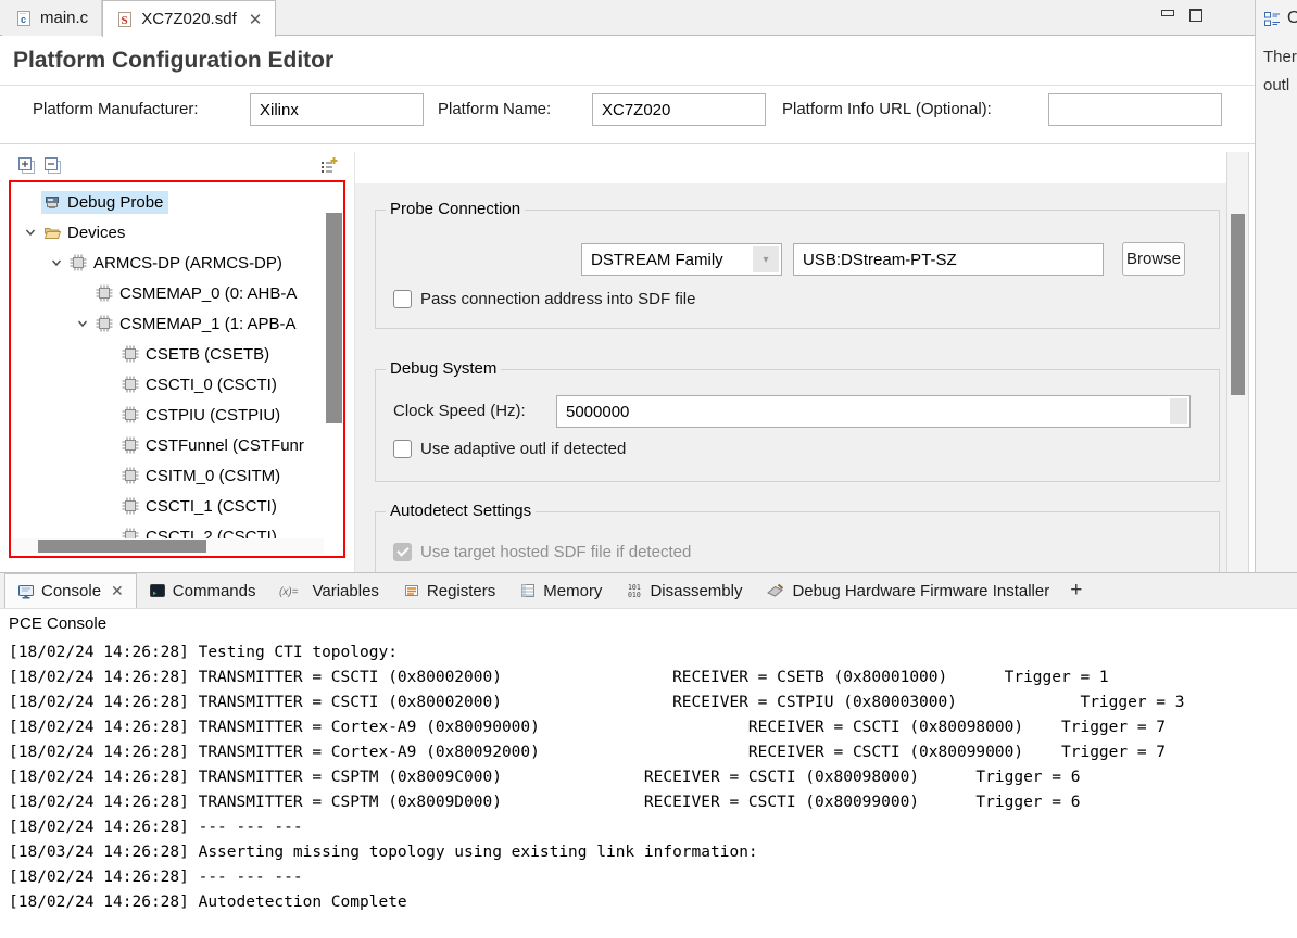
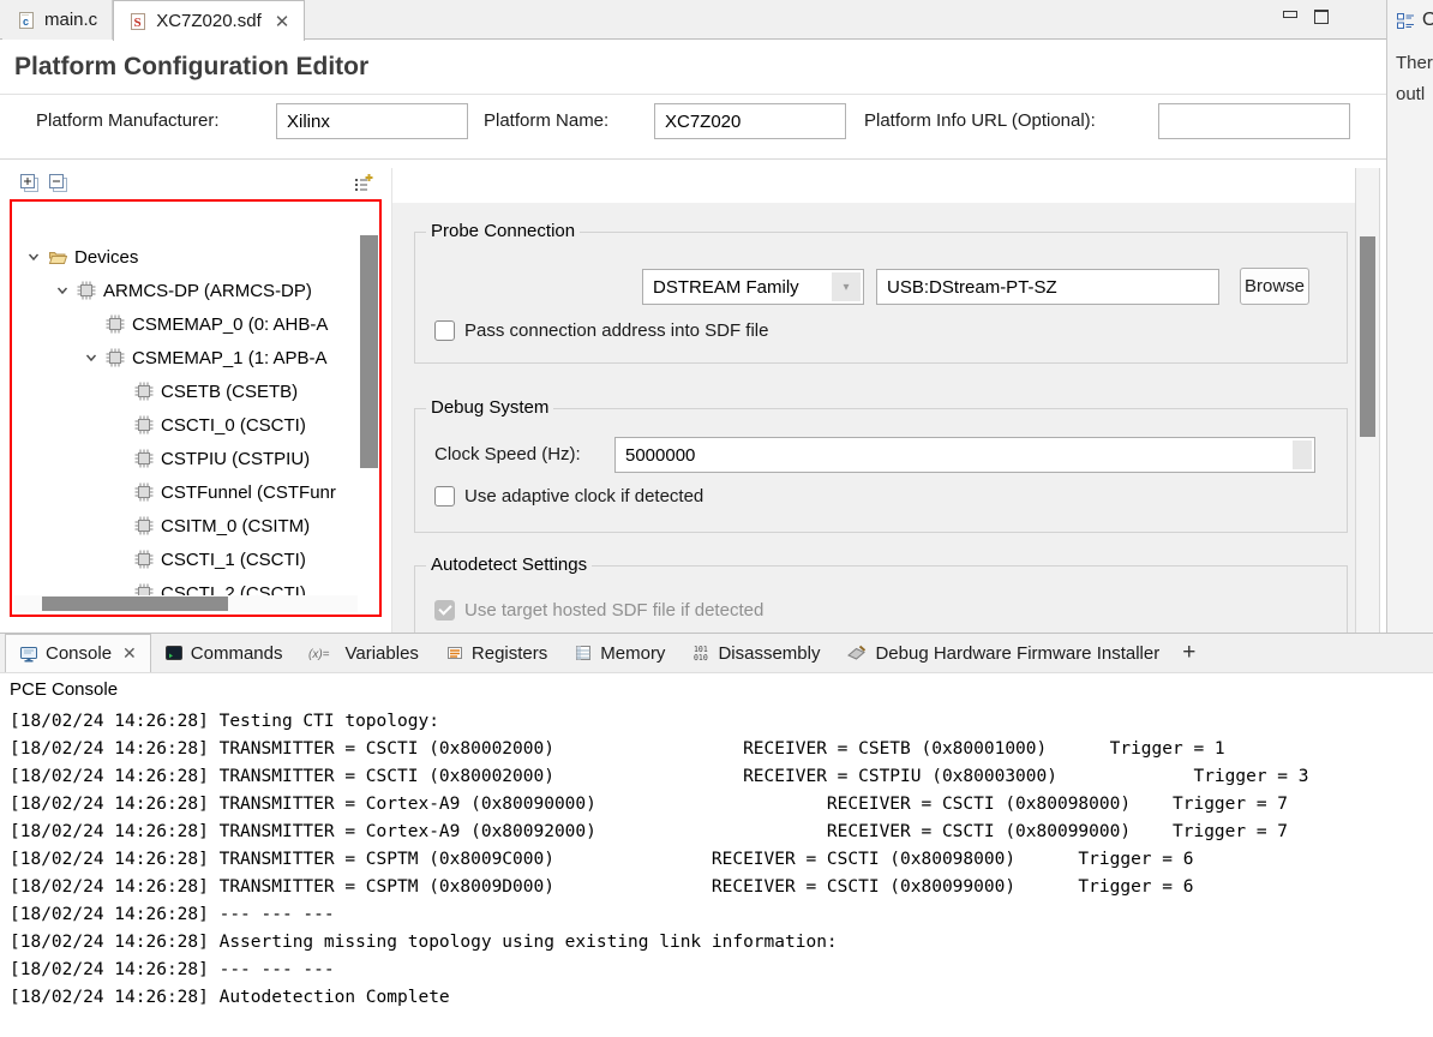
  c
  main.c
  S
  XC7Z020.sdf
  ✕
  O
  Ther
  outl
  Platform Configuration Editor
  Platform Manufacturer:
  Xilinx
  Platform Name:
  XC7Z020
  Platform Info URL (Optional):
  CSCTI_2 (CSCTI)
  CSCTI_1 (CSCTI)
  CSITM_0 (CSITM)
  CSTFunnel (CSTFunr
  CSTPIU (CSTPIU)
  CSCTI_0 (CSCTI)
  CSETB (CSETB)
  CSMEMAP_1 (1: APB-A
  CSMEMAP_0 (0: AHB-A
  ARMCS-DP (ARMCS-DP)
  Devices
- Debug Probe
  Probe Connection
  DSTREAM Family
  ▾
  USB:DStream-PT-SZ
  Browse
  Pass connection address into SDF file
  Debug System
  Clock Speed (Hz):
  5000000
- Use adaptive outl if detected
+ Use adaptive clock if detected
  Autodetect Settings
  Use target hosted SDF file if detected
  Console
  ✕
  Commands
  (x)=
  Variables
  Registers
  Memory
  101
  010
  Disassembly
  Debug Hardware Firmware Installer
  +
  PCE Console
  [18/02/24 14:26:28] Testing CTI topology:
  [18/02/24 14:26:28] TRANSMITTER = CSCTI (0x80002000) RECEIVER = CSETB (0x80001000) Trigger = 1
  [18/02/24 14:26:28] TRANSMITTER = CSCTI (0x80002000) RECEIVER = CSTPIU (0x80003000) Trigger = 3
  [18/02/24 14:26:28] TRANSMITTER = Cortex-A9 (0x80090000) RECEIVER = CSCTI (0x80098000) Trigger = 7
  [18/02/24 14:26:28] TRANSMITTER = Cortex-A9 (0x80092000) RECEIVER = CSCTI (0x80099000) Trigger = 7
  [18/02/24 14:26:28] TRANSMITTER = CSPTM (0x8009C000) RECEIVER = CSCTI (0x80098000) Trigger = 6
  [18/02/24 14:26:28] TRANSMITTER = CSPTM (0x8009D000) RECEIVER = CSCTI (0x80099000) Trigger = 6
  [18/02/24 14:26:28] --- --- ---
- [18/03/24 14:26:28] Asserting missing topology using existing link information:
+ [18/02/24 14:26:28] Asserting missing topology using existing link information:
  [18/02/24 14:26:28] --- --- ---
  [18/02/24 14:26:28] Autodetection Complete
